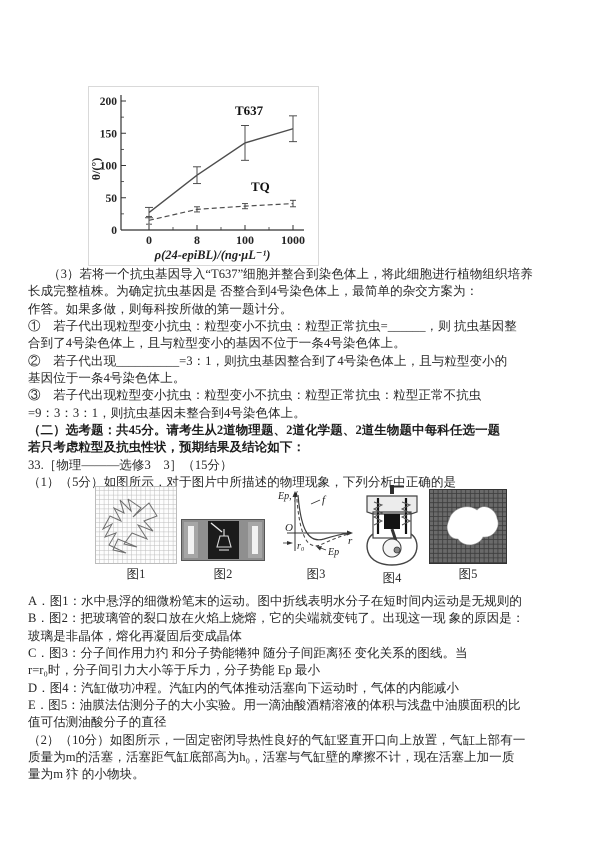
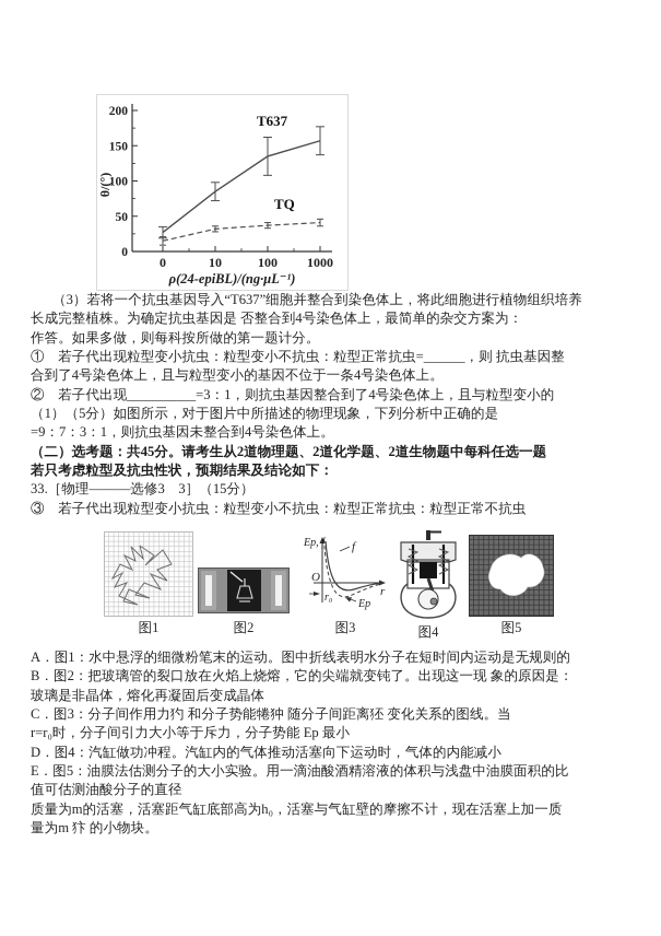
  0
  50
  100
  150
  200
  0
- 8
+ 10
  100
  1000
  ρ(24-epiBL)/(ng·μL⁻¹)
  T637
  TQ
  （3）若将一个抗虫基因导入“T637”细胞并整合到染色体上，将此细胞进行植物组织培养
  长成完整植株。为确定抗虫基因是 否整合到4号染色体上，最简单的杂交方案为：
  作答。如果多做，则每科按所做的第一题计分。
  ① 若子代出现粒型变小抗虫：粒型变小不抗虫：粒型正常抗虫=______，则 抗虫基因整
  合到了4号染色体上，且与粒型变小的基因不位于一条4号染色体上。
  ② 若子代出现__________=3：1，则抗虫基因整合到了4号染色体上，且与粒型变小的
- 基因位于一条4号染色体上。
- ③ 若子代出现粒型变小抗虫：粒型变小不抗虫：粒型正常抗虫：粒型正常不抗虫
+ （1）（5分）如图所示，对于图片中所描述的物理现象，下列分析中正确的是
- =9：3：3：1，则抗虫基因未整合到4号染色体上。
+ =9：7：3：1，则抗虫基因未整合到4号染色体上。
  （二）选考题：共45分。请考生从2道物理题、2道化学题、2道生物题中每科任选一题
  若只考虑粒型及抗虫性状，预期结果及结论如下：
  33.［物理———选修3 3］（15分）
- （1）（5分）如图所示，对于图片中所描述的物理现象，下列分析中正确的是
+ ③ 若子代出现粒型变小抗虫：粒型变小不抗虫：粒型正常抗虫：粒型正常不抗虫
  图1
  图2
  Ep, f
  f
  O
  r
  r₀
  Ep
  图3
  图4
  图5
  A．图1：水中悬浮的细微粉笔末的运动。图中折线表明水分子在短时间内运动是无规则的
  B．图2：把玻璃管的裂口放在火焰上烧熔，它的尖端就变钝了。出现这一现 象的原因是：
  玻璃是非晶体，熔化再凝固后变成晶体
  C．图3：分子间作用力犳 和分子势能犈狆 随分子间距离狉 变化关系的图线。当
  r=r₀时，分子间引力大小等于斥力，分子势能 Ep 最小
  D．图4：汽缸做功冲程。汽缸内的气体推动活塞向下运动时，气体的内能减小
  E．图5：油膜法估测分子的大小实验。用一滴油酸酒精溶液的体积与浅盘中油膜面积的比
  值可估测油酸分子的直径
- （2）（10分）如图所示，一固定密闭导热性良好的气缸竖直开口向上放置，气缸上部有一
  质量为m的活塞，活塞距气缸底部高为h₀，活塞与气缸壁的摩擦不计，现在活塞上加一质
  量为m 犿 的小物块。
